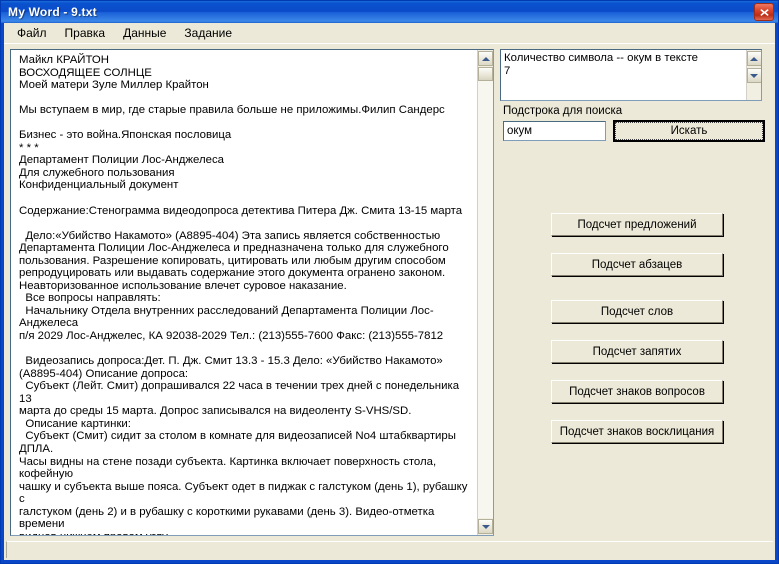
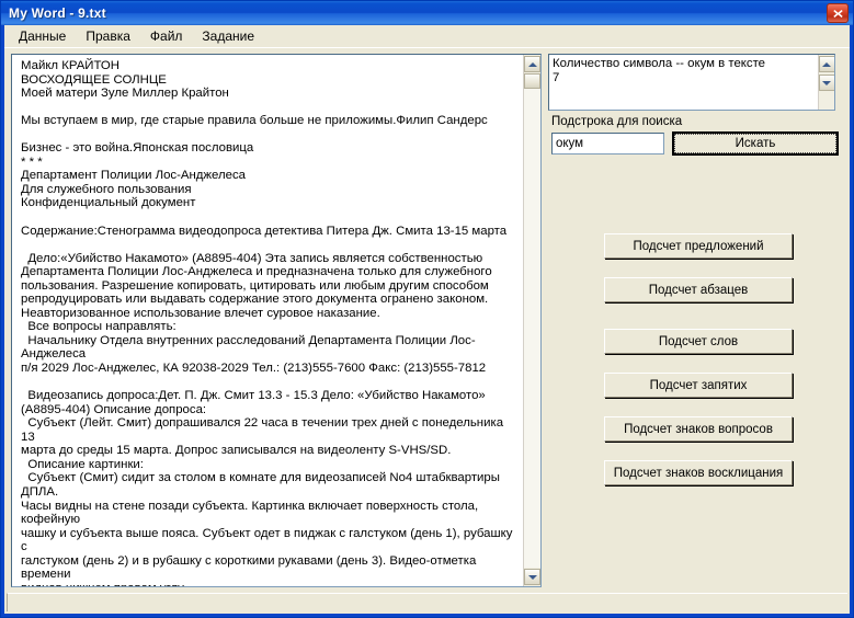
  My Word - 9.txt
- Файл
+ Данные
  Правка
- Данные
+ Файл
  Задание
  Майкл КРАЙТОН
  ВОСХОДЯЩЕЕ СОЛНЦЕ
  Моей матери Зуле Миллер Крайтон
  Мы вступаем в мир, где старые правила больше не приложимы.Филип Сандерс
  Бизнес - это война.Японская пословица
  * * *
  Департамент Полиции Лос-Анджелеса
  Для служебного пользования
  Конфиденциальный документ
  Содержание:Стенограмма видеодопроса детектива Питера Дж. Смита 13-15 марта
  Дело:«Убийство Накамото» (A8895-404) Эта запись является собственностью
  Департамента Полиции Лос-Анджелеса и предназначена только для служебного
  пользования. Разрешение копировать, цитировать или любым другим способом
  репродуцировать или выдавать содержание этого документа огранено законом.
  Неавторизованное использование влечет суровое наказание.
  Все вопросы направлять:
  Начальнику Отдела внутренних расследований Департамента Полиции Лос-Анджелеса
  п/я 2029 Лос-Анджелес, КА 92038-2029 Тел.: (213)555-7600 Факс: (213)555-7812
  Видеозапись допроса:Дет. П. Дж. Смит 13.3 - 15.3 Дело: «Убийство Накамото»
  (A8895-404) Описание допроса:
  Субъект (Лейт. Смит) допрашивался 22 часа в течении трех дней с понедельника 13
  марта до среды 15 марта. Допрос записывался на видеоленту S-VHS/SD.
  Описание картинки:
  Субъект (Смит) сидит за столом в комнате для видеозаписей No4 штабквартиры ДПЛА.
  Часы видны на стене позади субъекта. Картинка включает поверхность стола, кофейную
  чашку и субъекта выше пояса. Субъект одет в пиджак с галстуком (день 1), рубашку с
  галстуком (день 2) и в рубашку с короткими рукавами (день 3). Видео-отметка времени
  Количество символа -- окум в тексте
  7
  Подстрока для поиска
  окум
  Искать
  Подсчет предложений
  Подсчет абзацев
  Подсчет слов
  Подсчет запятих
  Подсчет знаков вопросов
  Подсчет знаков восклицания
